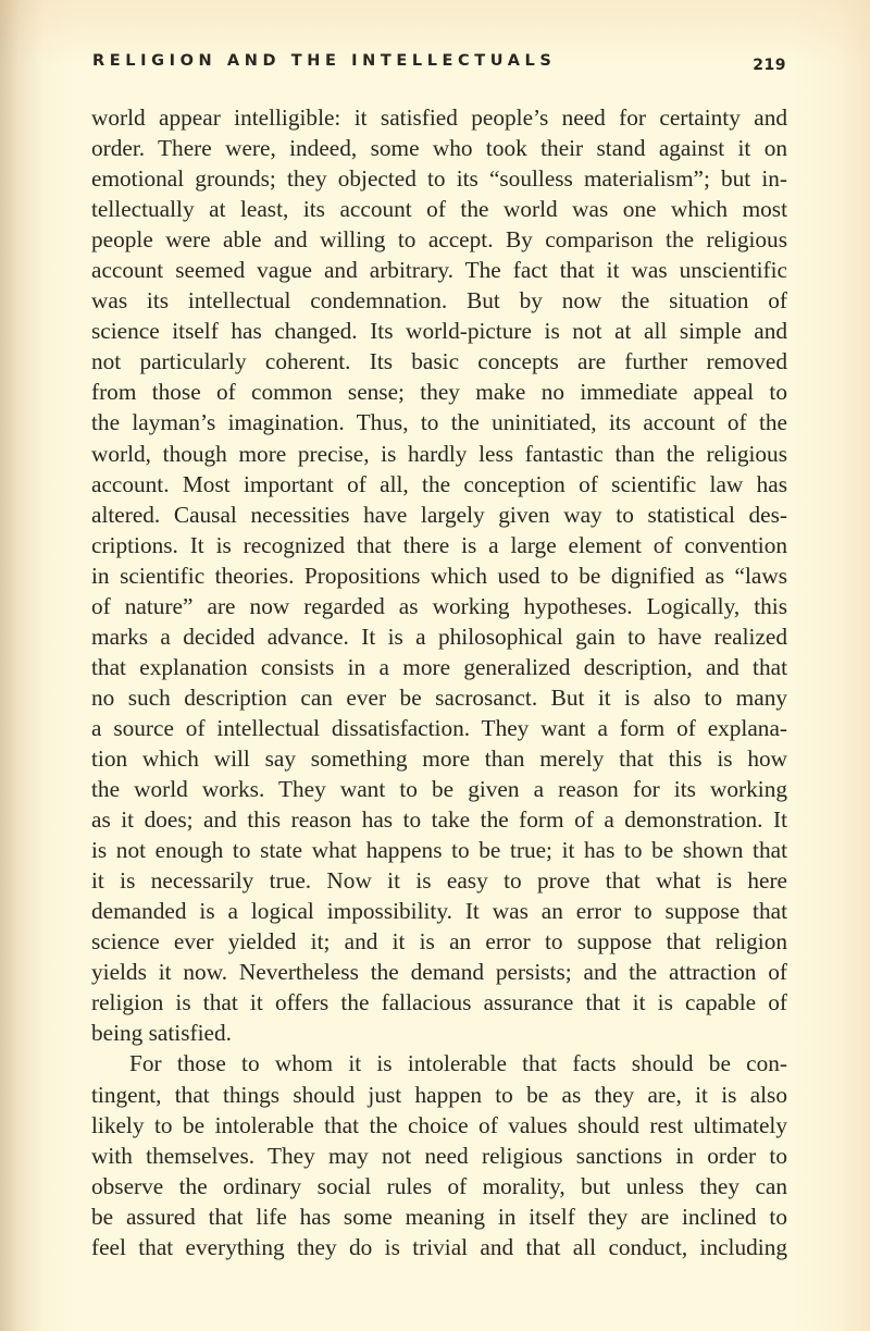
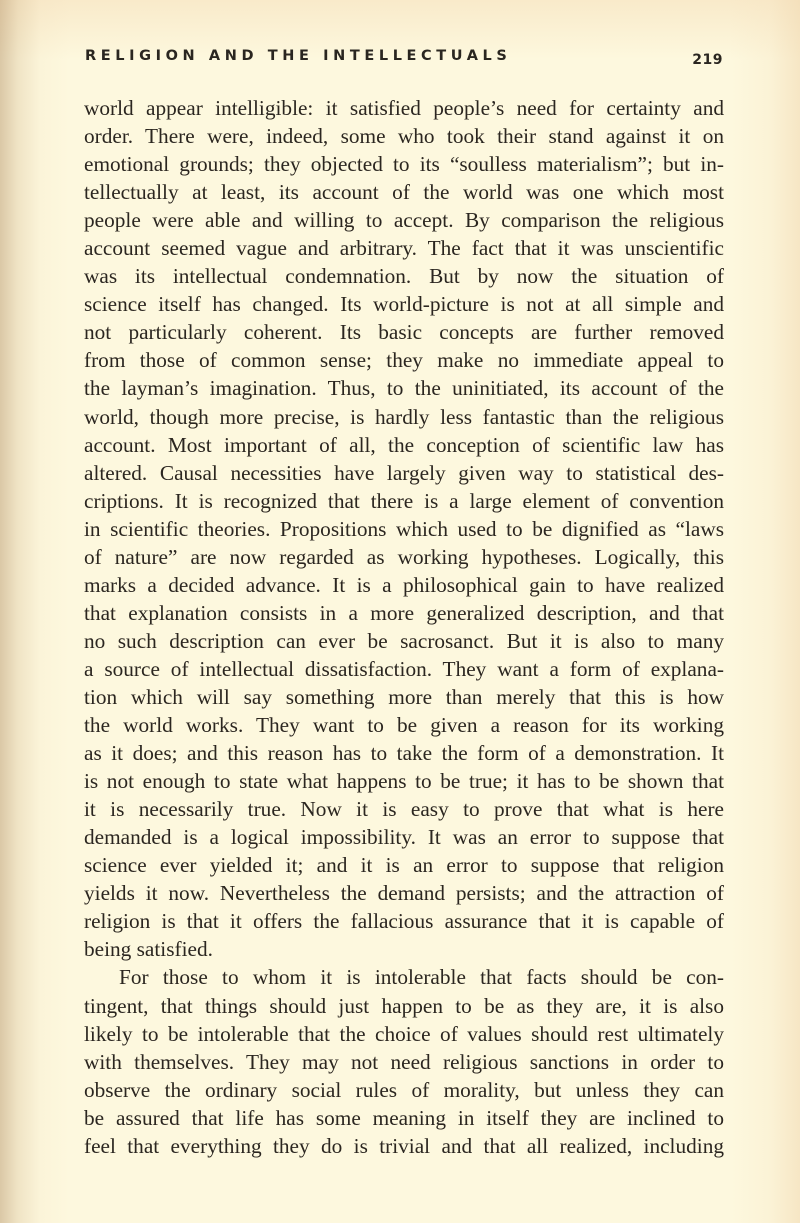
  RELIGION AND THE INTELLECTUALS
  219
  world appear intelligible: it satisfied people’s need for certainty and
  order. There were, indeed, some who took their stand against it on
  emotional grounds; they objected to its “soulless materialism”; but in-
  tellectually at least, its account of the world was one which most
  people were able and willing to accept. By comparison the religious
  account seemed vague and arbitrary. The fact that it was unscientific
  was its intellectual condemnation. But by now the situation of
  science itself has changed. Its world-picture is not at all simple and
  not particularly coherent. Its basic concepts are further removed
  from those of common sense; they make no immediate appeal to
  the layman’s imagination. Thus, to the uninitiated, its account of the
  world, though more precise, is hardly less fantastic than the religious
  account. Most important of all, the conception of scientific law has
  altered. Causal necessities have largely given way to statistical des-
  criptions. It is recognized that there is a large element of convention
  in scientific theories. Propositions which used to be dignified as “laws
  of nature” are now regarded as working hypotheses. Logically, this
  marks a decided advance. It is a philosophical gain to have realized
  that explanation consists in a more generalized description, and that
  no such description can ever be sacrosanct. But it is also to many
  a source of intellectual dissatisfaction. They want a form of explana-
  tion which will say something more than merely that this is how
  the world works. They want to be given a reason for its working
  as it does; and this reason has to take the form of a demonstration. It
  is not enough to state what happens to be true; it has to be shown that
  it is necessarily true. Now it is easy to prove that what is here
  demanded is a logical impossibility. It was an error to suppose that
  science ever yielded it; and it is an error to suppose that religion
  yields it now. Nevertheless the demand persists; and the attraction of
  religion is that it offers the fallacious assurance that it is capable of
  being satisfied.
  For those to whom it is intolerable that facts should be con-
  tingent, that things should just happen to be as they are, it is also
  likely to be intolerable that the choice of values should rest ultimately
  with themselves. They may not need religious sanctions in order to
  observe the ordinary social rules of morality, but unless they can
  be assured that life has some meaning in itself they are inclined to
- feel that everything they do is trivial and that all conduct, including
+ feel that everything they do is trivial and that all realized, including
